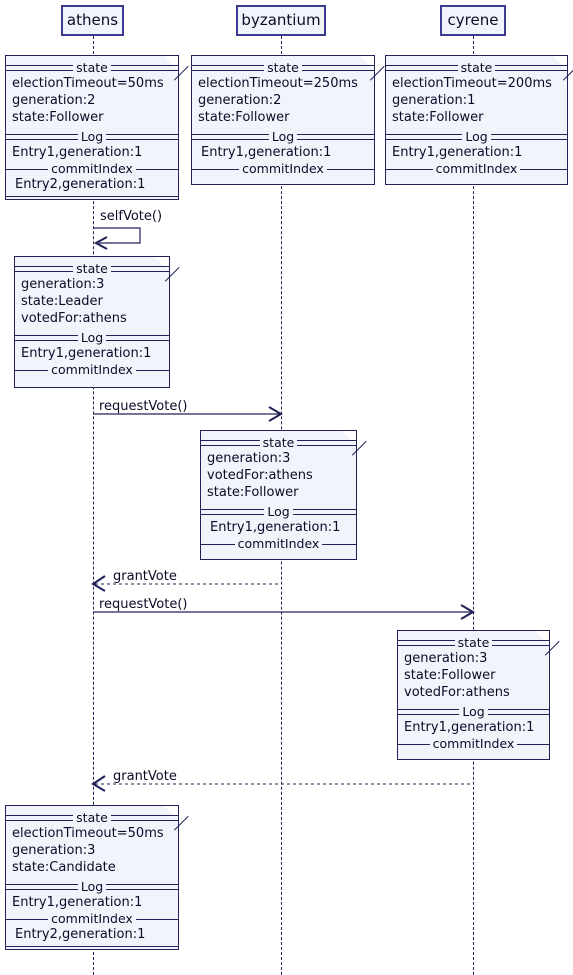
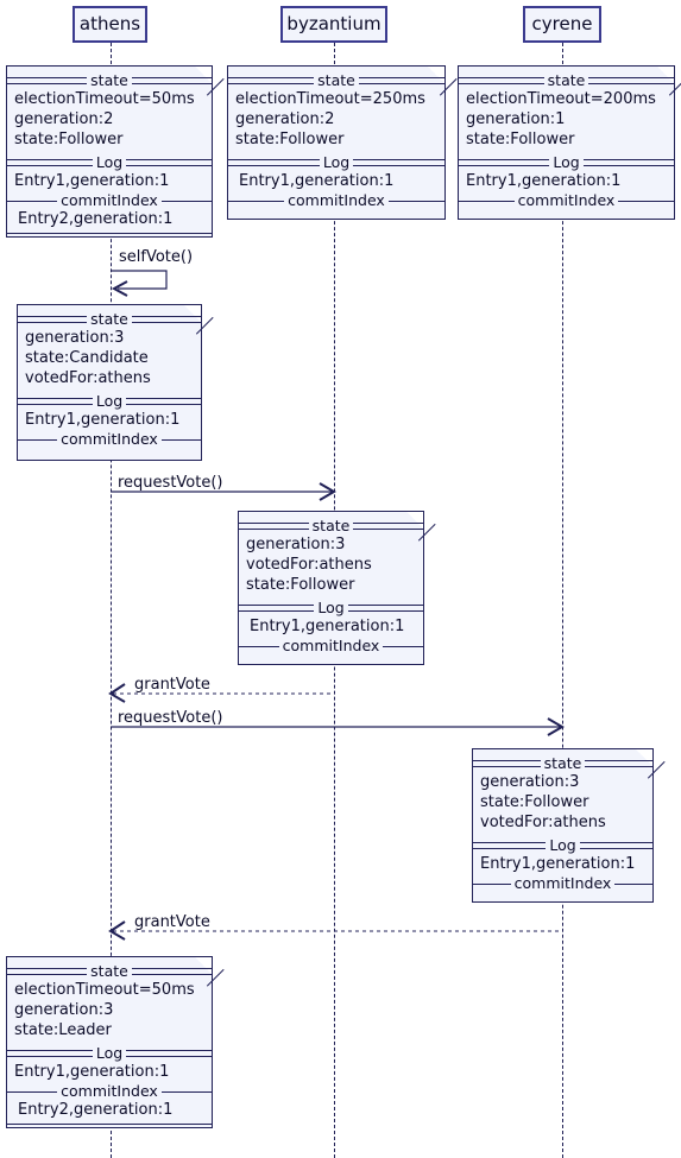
  athens
  byzantium
  cyrene
  state
  electionTimeout=50ms
  generation:2
  state:Follower
  Log
  Entry1,generation:1
  commitIndex
  Entry2,generation:1
  state
  electionTimeout=250ms
  generation:2
  state:Follower
  Log
  Entry1,generation:1
  commitIndex
  state
  electionTimeout=200ms
  generation:1
  state:Follower
  Log
  Entry1,generation:1
  commitIndex
  selfVote()
  state
  generation:3
- state:Leader
+ state:Candidate
  votedFor:athens
  Log
  Entry1,generation:1
  commitIndex
  requestVote()
  state
  generation:3
  votedFor:athens
  state:Follower
  Log
  Entry1,generation:1
  commitIndex
  grantVote
  requestVote()
  state
  generation:3
  state:Follower
  votedFor:athens
  Log
  Entry1,generation:1
  commitIndex
  grantVote
  state
  electionTimeout=50ms
  generation:3
- state:Candidate
+ state:Leader
  Log
  Entry1,generation:1
  commitIndex
  Entry2,generation:1
